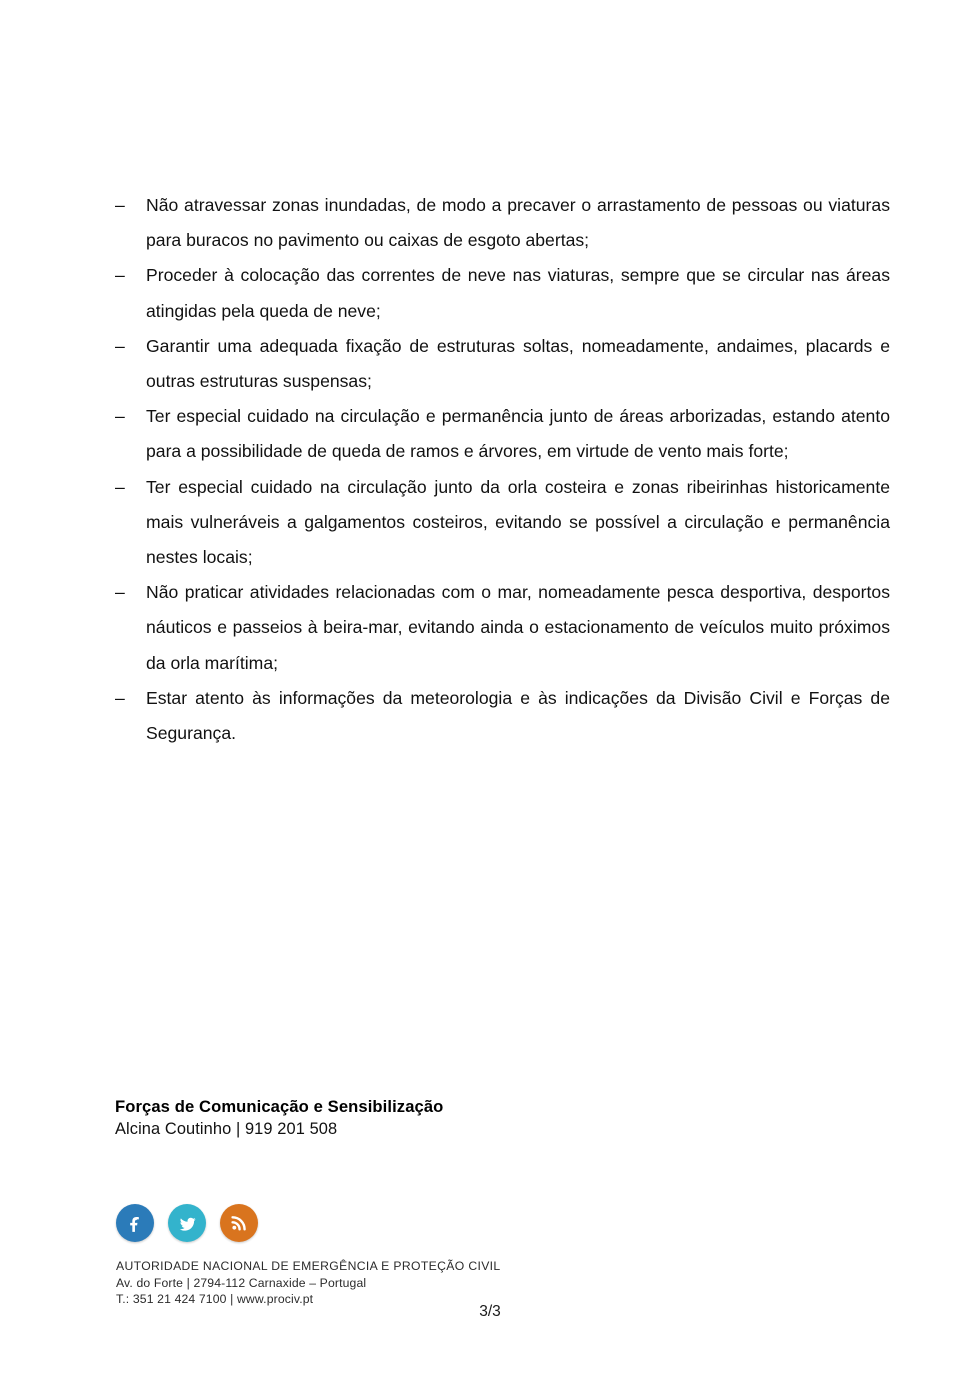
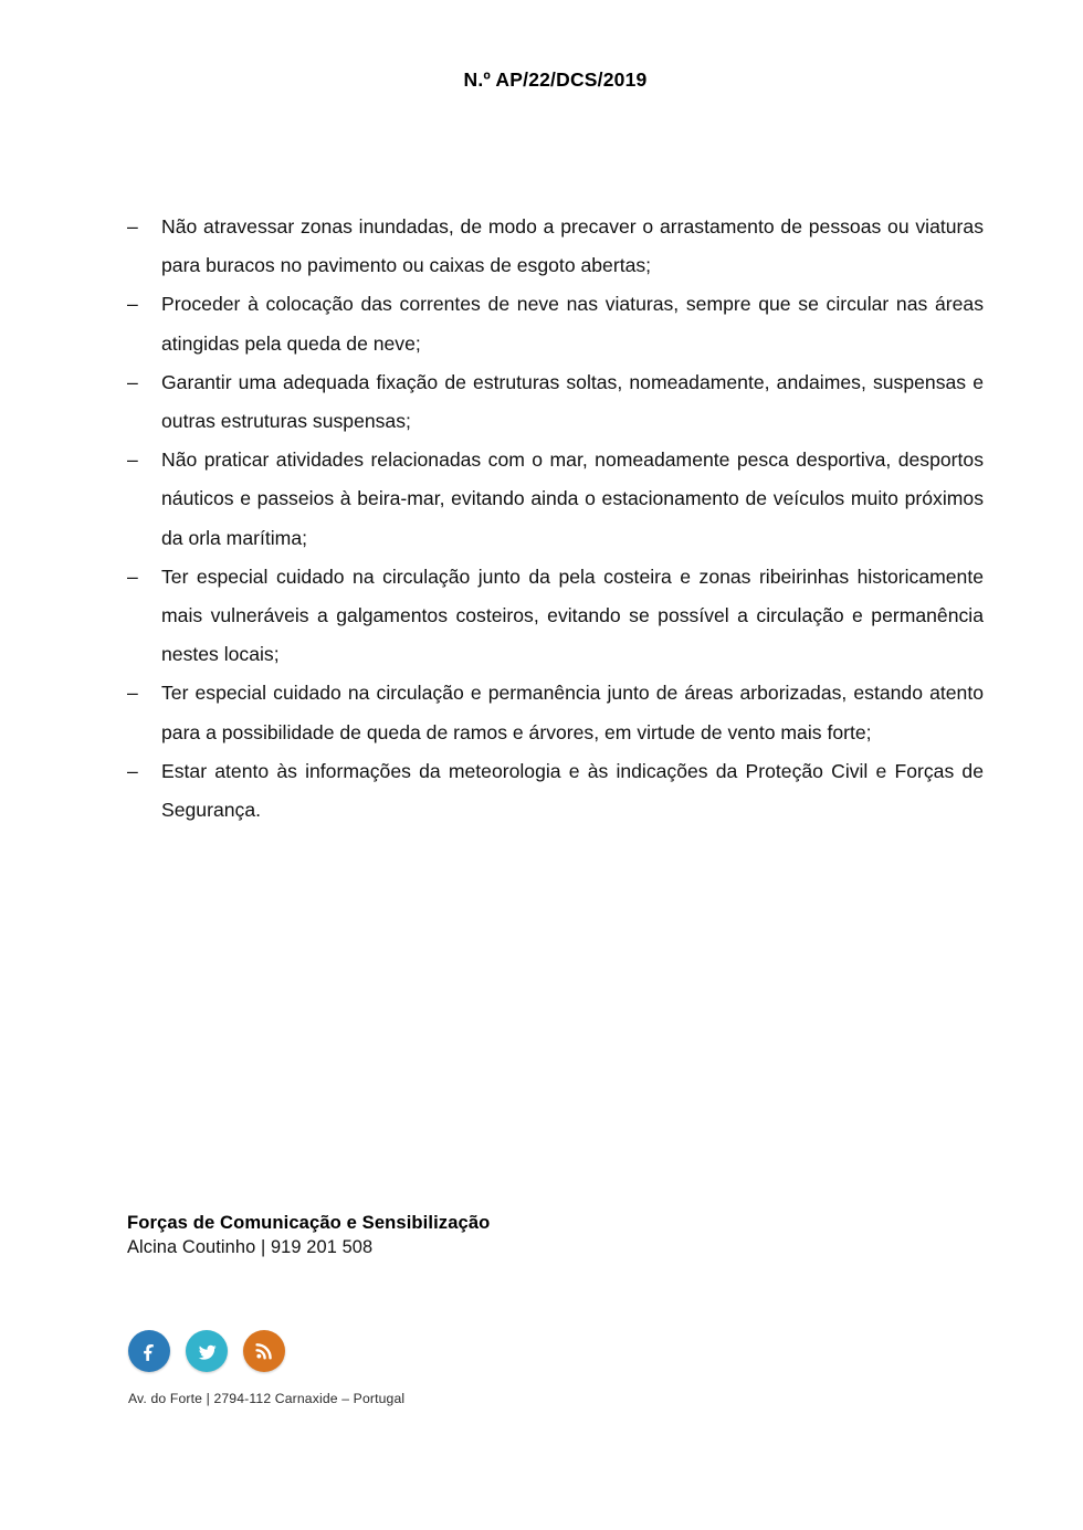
+ N.º AP/22/DCS/2019
  –
  Não atravessar zonas inundadas, de modo a precaver o arrastamento de pessoas ou viaturas para buracos no pavimento ou caixas de esgoto abertas;
  –
  Proceder à colocação das correntes de neve nas viaturas, sempre que se circular nas áreas atingidas pela queda de neve;
  –
- Garantir uma adequada fixação de estruturas soltas, nomeadamente, andaimes, placards e outras estruturas suspensas;
+ Garantir uma adequada fixação de estruturas soltas, nomeadamente, andaimes, suspensas e outras estruturas suspensas;
  –
- Ter especial cuidado na circulação e permanência junto de áreas arborizadas, estando atento para a possibilidade de queda de ramos e árvores, em virtude de vento mais forte;
+ Não praticar atividades relacionadas com o mar, nomeadamente pesca desportiva, desportos náuticos e passeios à beira-mar, evitando ainda o estacionamento de veículos muito próximos da orla marítima;
  –
- Ter especial cuidado na circulação junto da orla costeira e zonas ribeirinhas historicamente mais vulneráveis a galgamentos costeiros, evitando se possível a circulação e permanência nestes locais;
+ Ter especial cuidado na circulação junto da pela costeira e zonas ribeirinhas historicamente mais vulneráveis a galgamentos costeiros, evitando se possível a circulação e permanência nestes locais;
  –
- Não praticar atividades relacionadas com o mar, nomeadamente pesca desportiva, desportos náuticos e passeios à beira-mar, evitando ainda o estacionamento de veículos muito próximos da orla marítima;
+ Ter especial cuidado na circulação e permanência junto de áreas arborizadas, estando atento para a possibilidade de queda de ramos e árvores, em virtude de vento mais forte;
  –
- Estar atento às informações da meteorologia e às indicações da Divisão Civil e Forças de Segurança.
+ Estar atento às informações da meteorologia e às indicações da Proteção Civil e Forças de Segurança.
  Forças de Comunicação e Sensibilização
  Alcina Coutinho | 919 201 508
- AUTORIDADE NACIONAL DE EMERGÊNCIA E PROTEÇÃO CIVIL
  Av. do Forte | 2794-112 Carnaxide – Portugal
- T.: 351 21 424 7100 | www.prociv.pt
- 3/3
